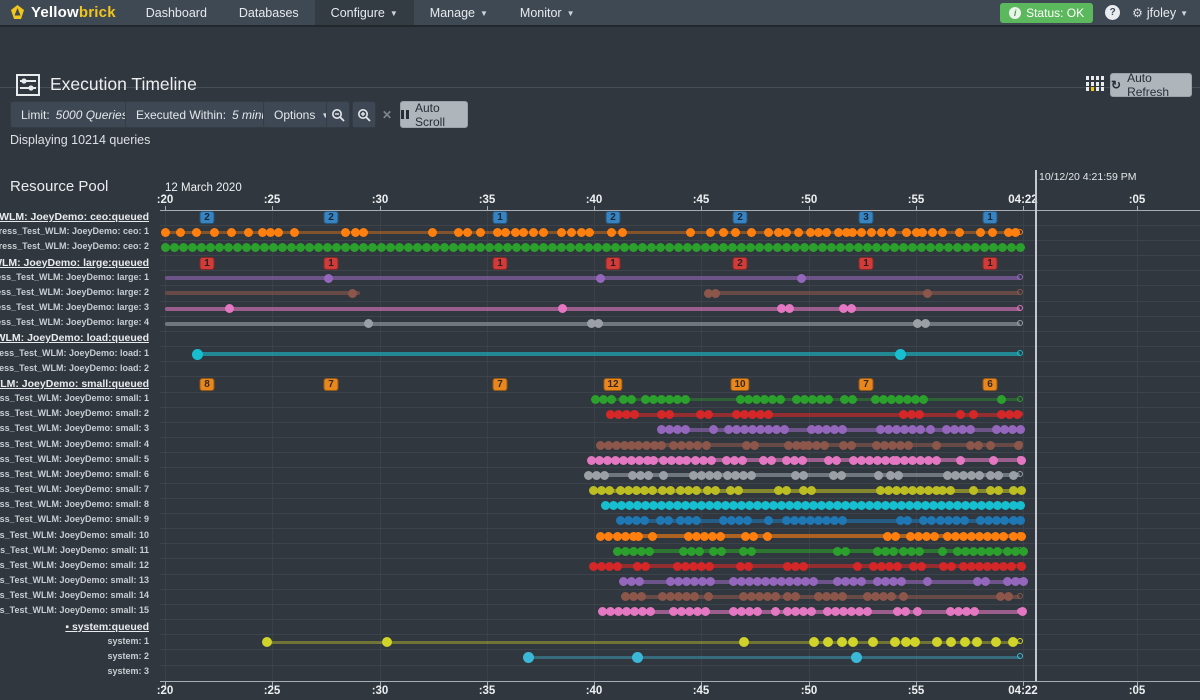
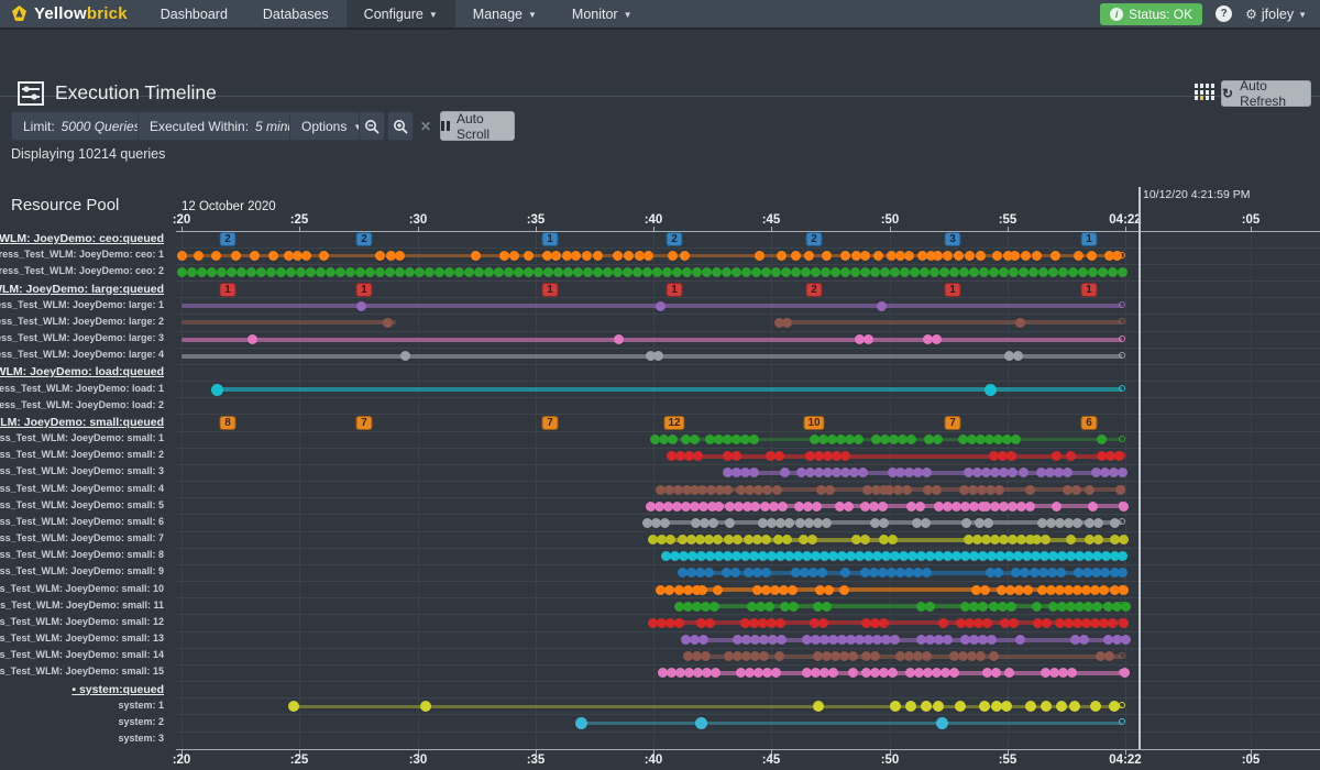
  Yellowbrick
  Dashboard
  Databases
  Configure
  ▼
  Manage
  ▼
  Monitor
  ▼
  i
  Status: OK
  ?
  ⚙
  jfoley
  ▼
  Execution Timeline
  ↻
  Auto Refresh
  Limit:
  5000 Querie
  Executed Within:
  Options
  ✕
  Auto Scroll
  Displaying 10214 queries
  Resource Pool
  :20
  :20
  :25
  :25
  :30
  :30
  :35
  :35
  :40
  :40
  :45
  :45
  :50
  :50
  :55
  :55
  04:2
  04:22
  :05
  :05
- 12 March 2020
+ 12 October 2020
  10/12/20 4:21:59 PM
  2
  2
  1
  2
  2
  3
  1
  ress_Test_WLM: JoeyDemo: ceo: 1
  ress_Test_WLM: JoeyDemo: ceo: 2
  1
  1
  1
  1
  2
  1
  1
  ss_Test_WLM: JoeyDemo: large: 1
  ss_Test_WLM: JoeyDemo: large: 2
  ss_Test_WLM: JoeyDemo: large: 3
  ss_Test_WLM: JoeyDemo: large: 4
  ess_Test_WLM: JoeyDemo: load: 1
  ess_Test_WLM: JoeyDemo: load: 2
  8
  7
  7
  12
  10
  7
  6
  ss_Test_WLM: JoeyDemo: small: 1
  ss_Test_WLM: JoeyDemo: small: 2
  ss_Test_WLM: JoeyDemo: small: 3
  ss_Test_WLM: JoeyDemo: small: 4
  ss_Test_WLM: JoeyDemo: small: 5
  ss_Test_WLM: JoeyDemo: small: 6
  ss_Test_WLM: JoeyDemo: small: 7
  ss_Test_WLM: JoeyDemo: small: 8
  ss_Test_WLM: JoeyDemo: small: 9
  s_Test_WLM: JoeyDemo: small: 10
  s_Test_WLM: JoeyDemo: small: 11
  s_Test_WLM: JoeyDemo: small: 12
  s_Test_WLM: JoeyDemo: small: 13
  s_Test_WLM: JoeyDemo: small: 14
  s_Test_WLM: JoeyDemo: small: 15
  ▪ system:queued
  system: 1
  system: 2
  system: 3
